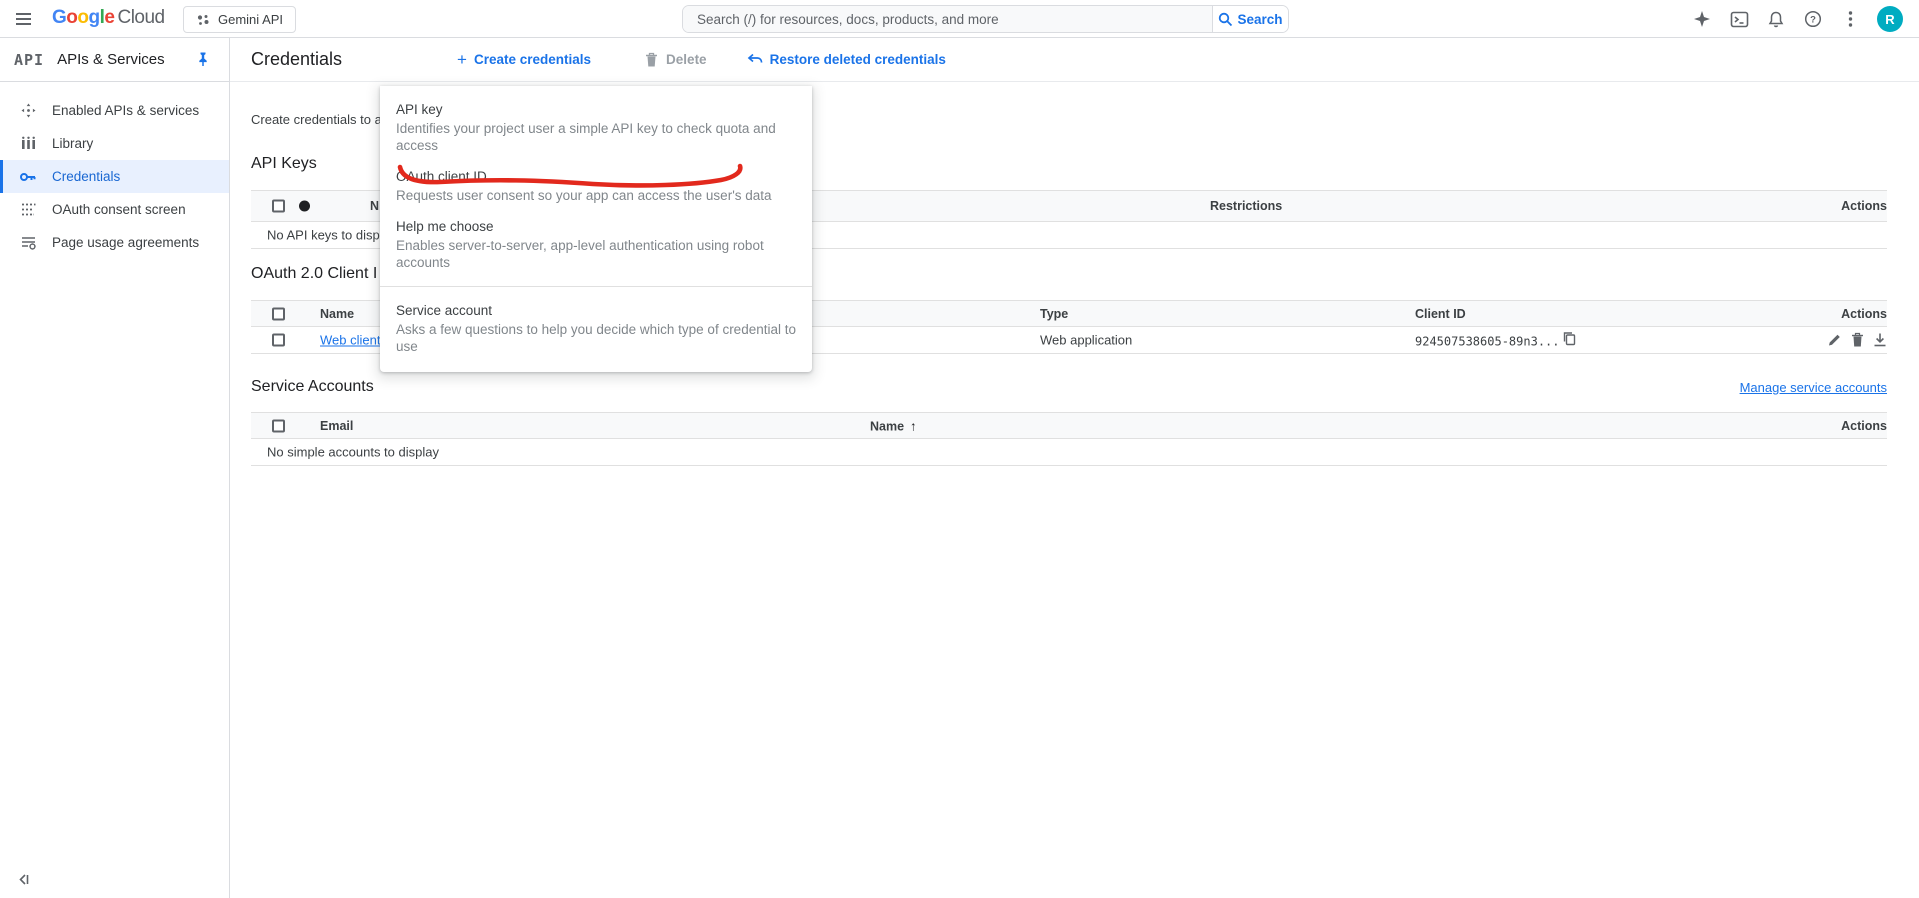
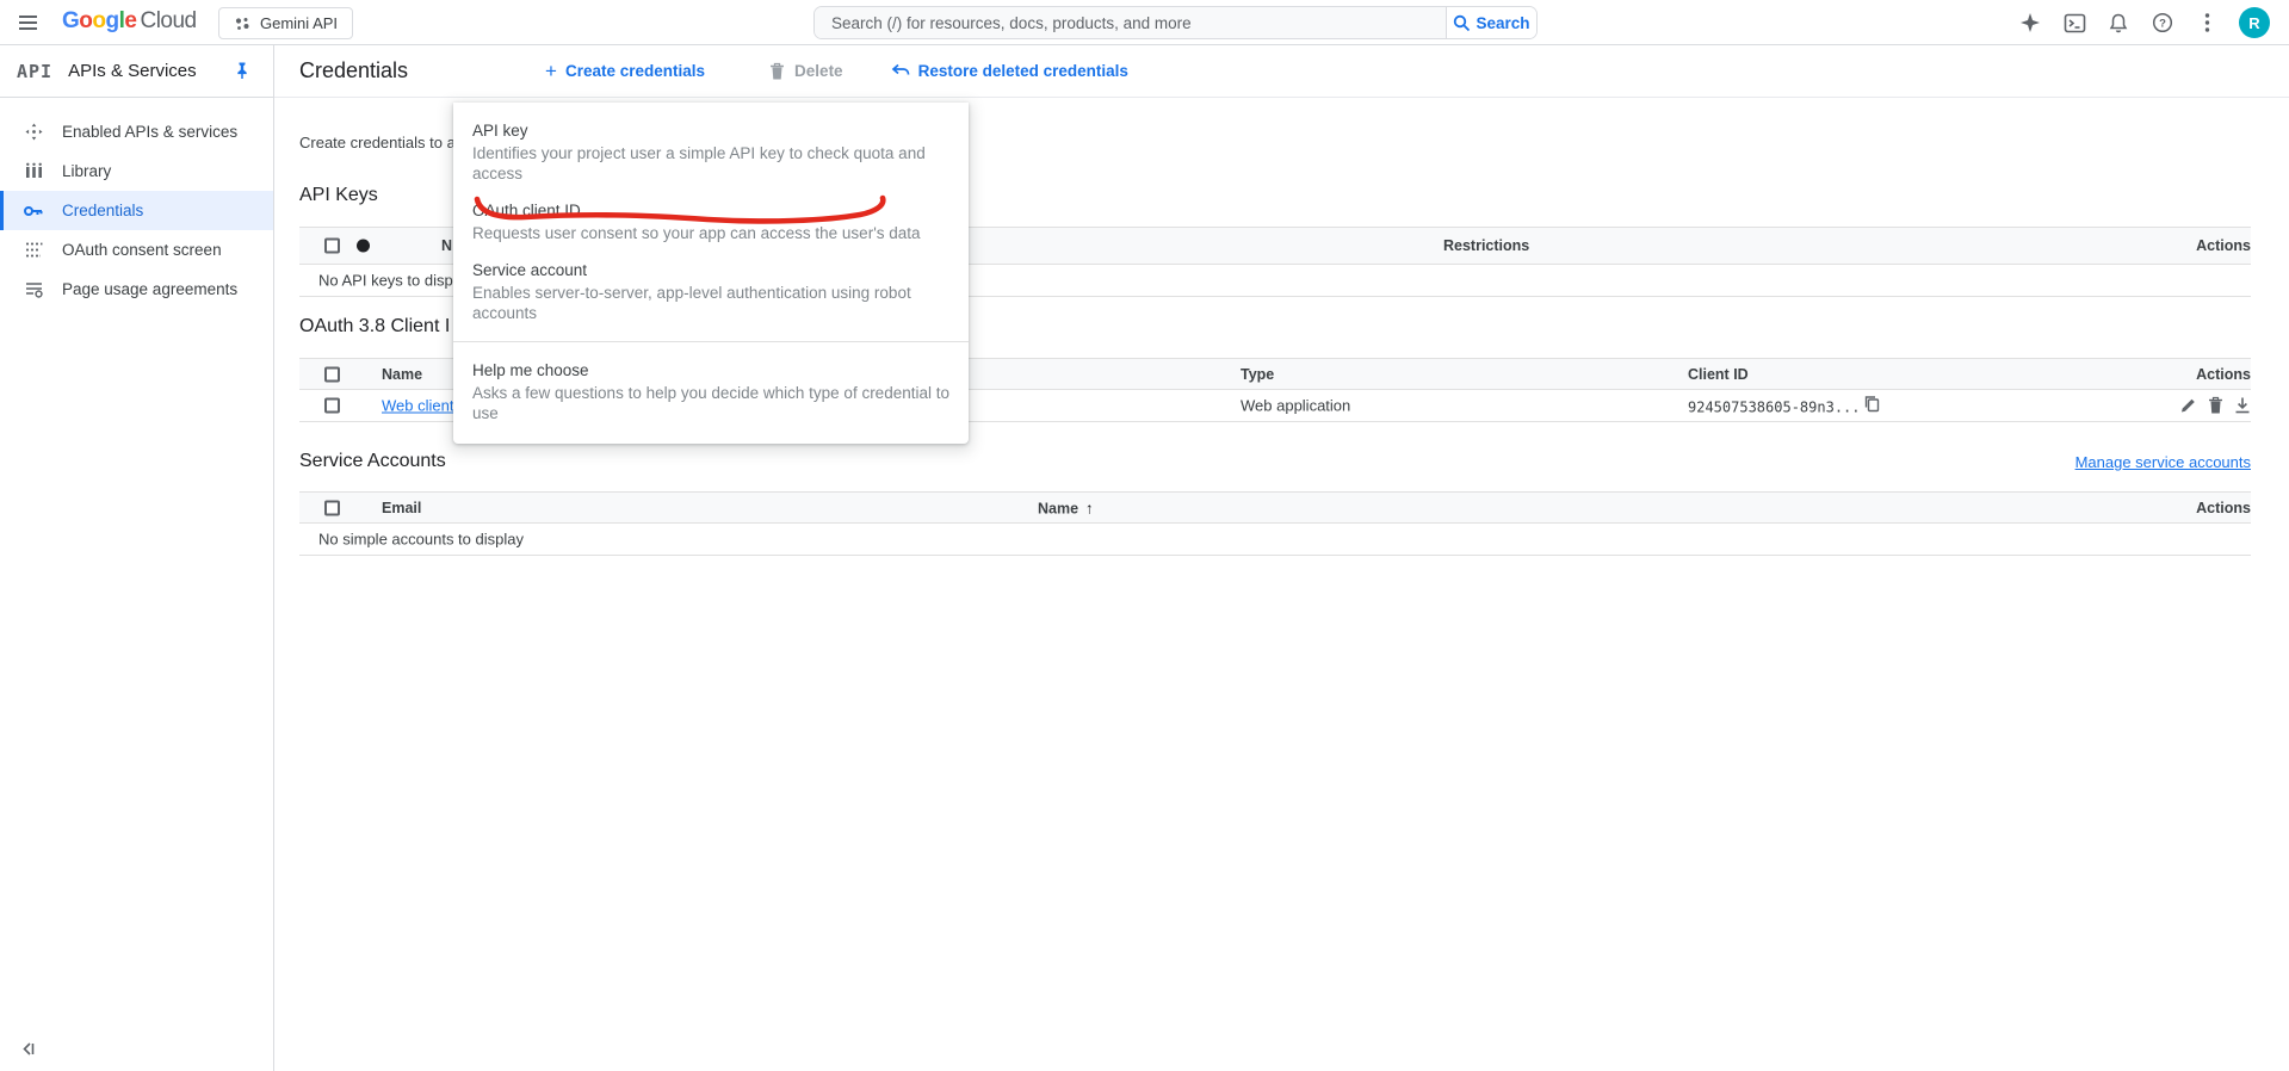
  Google Cloud
  Gemini API
  Search (/) for resources, docs, products, and more
  Search
  ?
  R
  API
  APIs & Services
  Enabled APIs & services
  Library
  Credentials
  OAuth consent screen
  Page usage agreements
  Credentials
  +
  Create credentials
  Delete
  Restore deleted credentials
  Create credentials to a
  API Keys
  N
  Restrictions
  Actions
  No API keys to disp
- OAuth 2.0 Client I
+ OAuth 3.8 Client I
  Name
  Type
  Client ID
  Actions
  Web client
  Web application
  924507538605-89n3...
  Service Accounts
  Manage service accounts
  Email
  Name ↑
  Actions
  No simple accounts to display
  API key
  Identifies your project user a simple API key to check quota and access
  Outh client ID
  Requests user consent so your app can access the user's data
- Help me choose
+ Service account
  Enables server-to-server, app-level authentication using robot accounts
- Service account
+ Help me choose
  Asks a few questions to help you decide which type of credential to use
